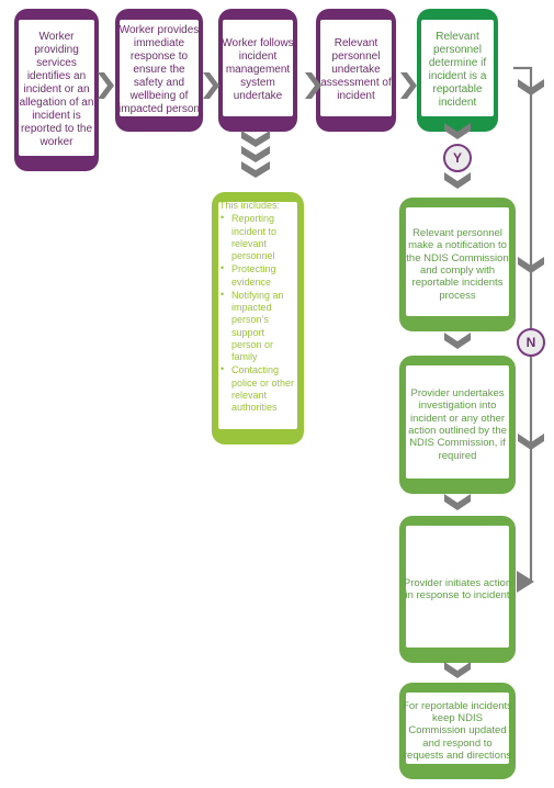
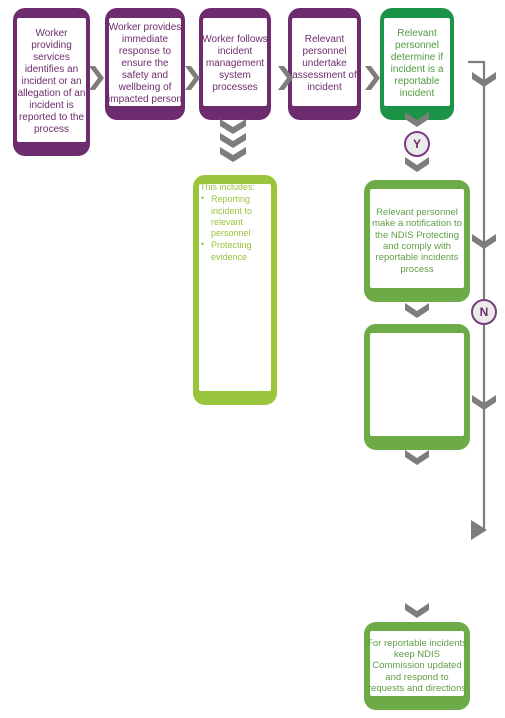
- Worker providing services identifies an incident or an allegation of an incident is reported to the worker
+ Worker providing services identifies an incident or an allegation of an incident is reported to the process
  Worker provides immediate response to ensure the safety and wellbeing of impacted person
- Worker follows incident management system undertake
+ Worker follows incident management system processes
  Relevant personnel undertake assessment of incident
  Relevant personnel determine if incident is a reportable incident
  This includes:
  Reporting incident to relevant personnel
  Protecting evidence
- Notifying an impacted person’s support person or family
- Contacting police or other relevant authorities
  Y
  N
- Relevant personnel make a notification to the NDIS Commission and comply with reportable incidents process
+ Relevant personnel make a notification to the NDIS Protecting and comply with reportable incidents process
- Provider undertakes investigation into incident or any other action outlined by the NDIS Commission, if required
- Provider initiates action in response to incident
  For reportable incidents keep NDIS Commission updated and respond to requests and directions
